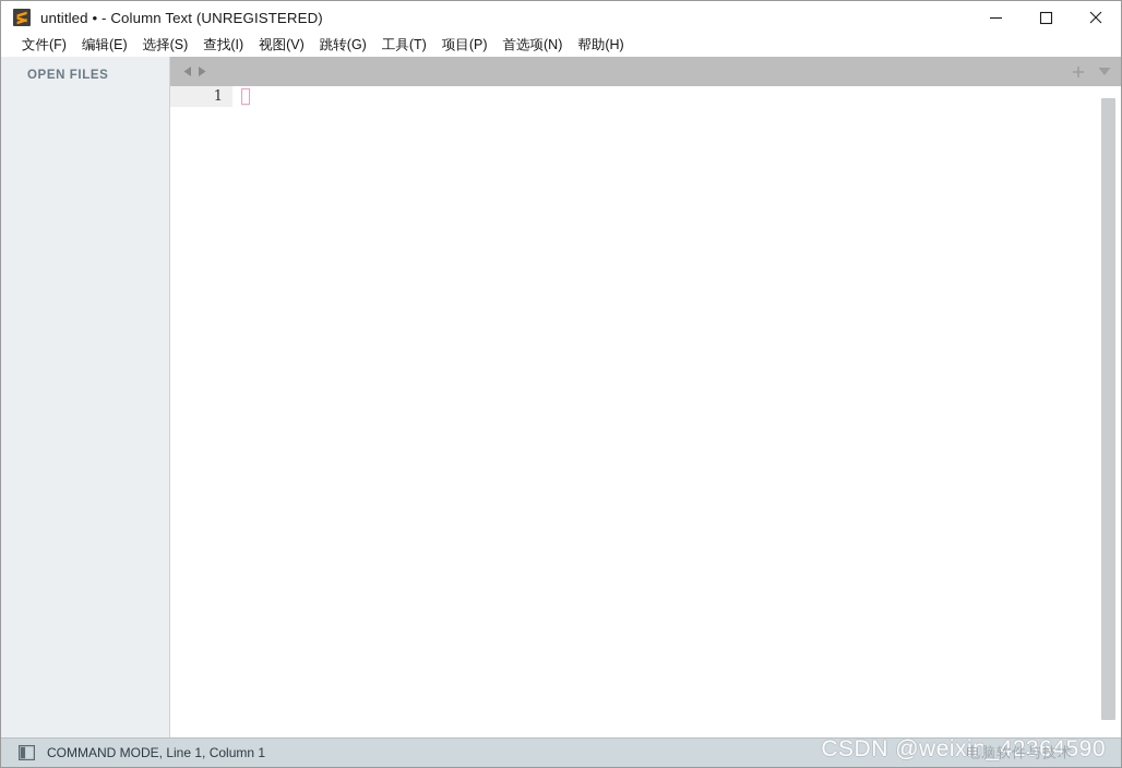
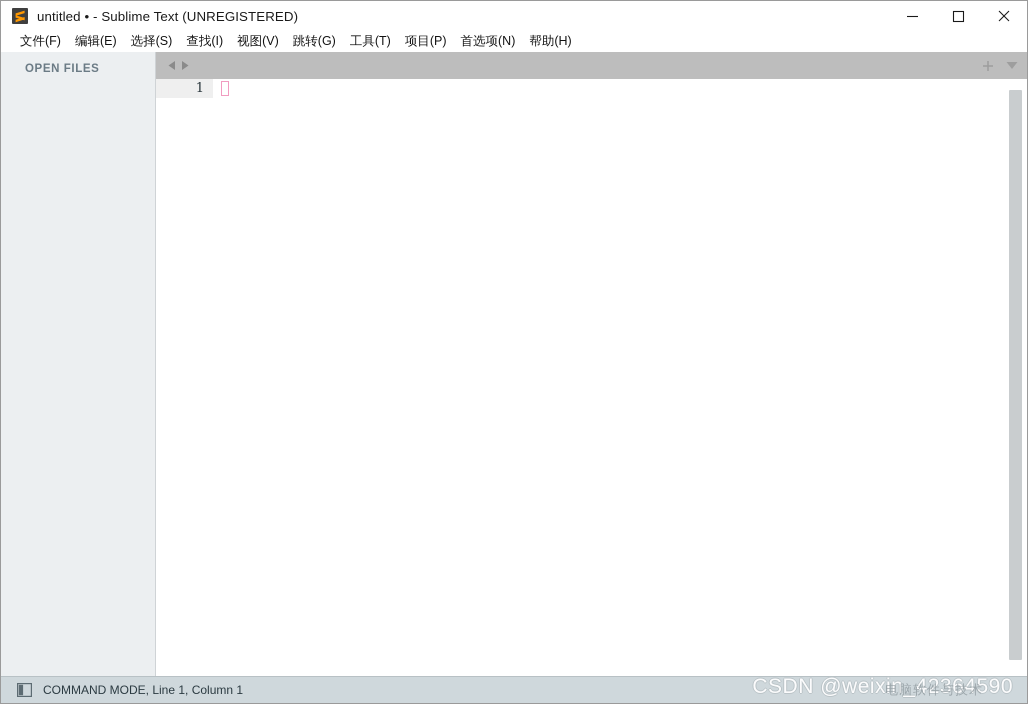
- untitled • - Column Text (UNREGISTERED)
+ untitled • - Sublime Text (UNREGISTERED)
  文件(F)
  编辑(E)
  选择(S)
  查找(I)
  视图(V)
  跳转(G)
  工具(T)
  项目(P)
  首选项(N)
  帮助(H)
  OPEN FILES
  1
  COMMAND MODE, Line 1, Column 1
  CSDN @weixin_42364590
  电脑软件与技术
